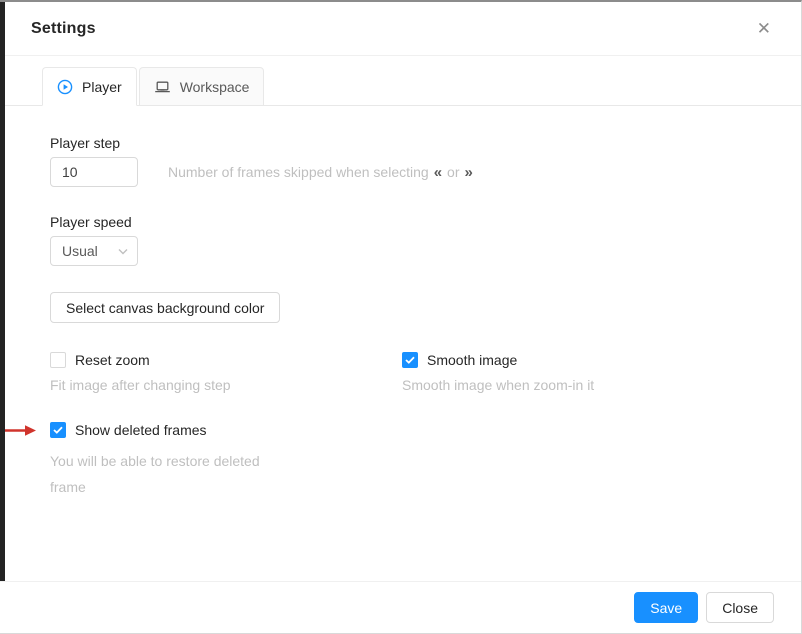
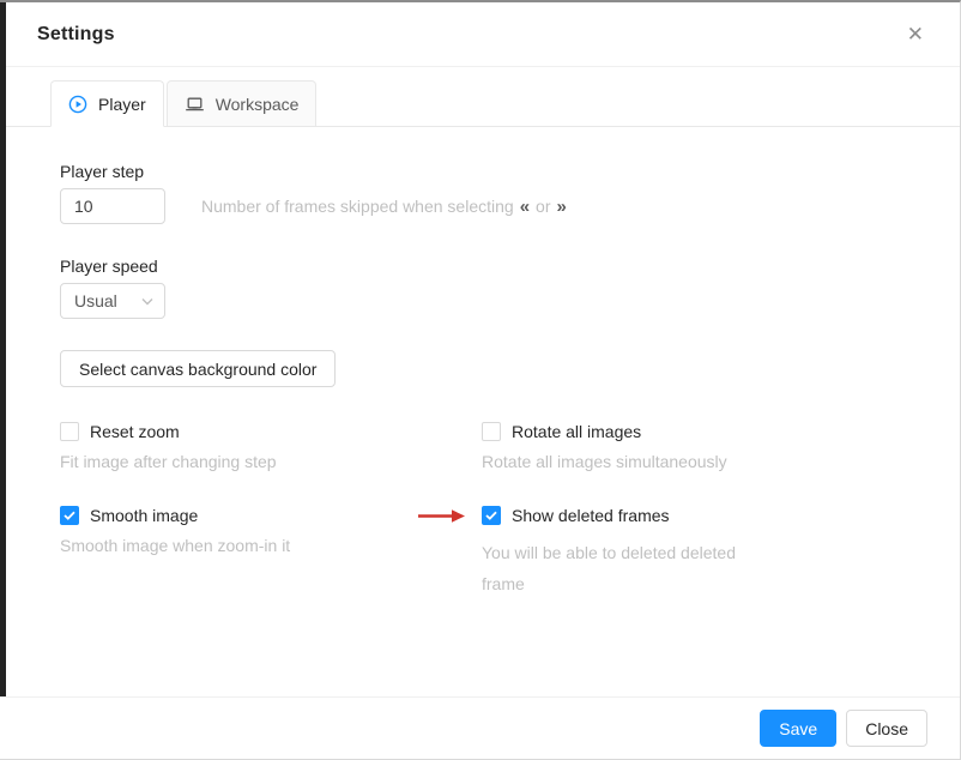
  Settings
  ✕
  Player
  Workspace
  Player step
  10
  Number of frames skipped when selecting
  «
  or
  »
  Player speed
  Usual
  Select canvas background color
  Reset zoom
  Fit image after changing step
+ Rotate all images
+ Rotate all images simultaneously
  Smooth image
  Smooth image when zoom-in it
  Show deleted frames
- You will be able to restore deleted frame
+ You will be able to deleted deleted frame
  Save
  Close
